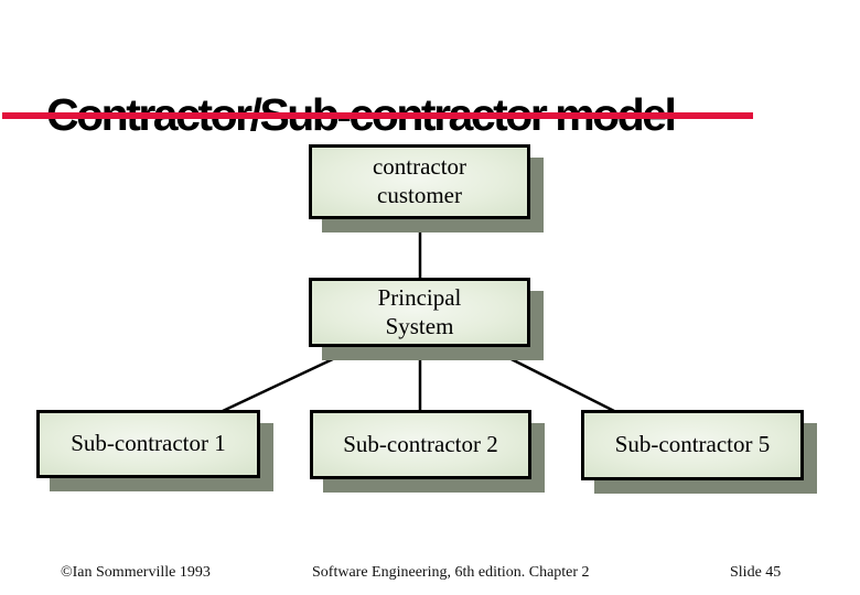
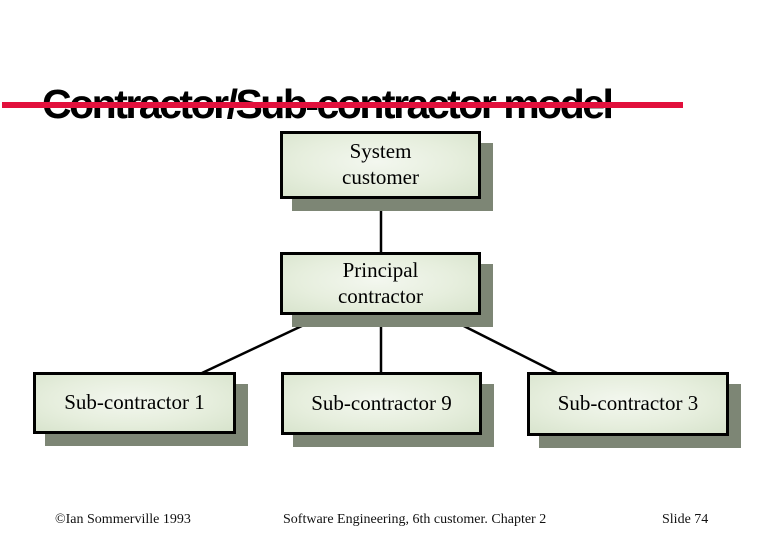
- contractor
+ System
  customer
  Principal
- System
+ contractor
  Sub-contractor 1
- Sub-contractor 2
+ Sub-contractor 9
- Sub-contractor 5
+ Sub-contractor 3
  ©Ian Sommerville 1993
- Software Engineering, 6th edition. Chapter 2
+ Software Engineering, 6th customer. Chapter 2
- Slide 45
+ Slide 74
